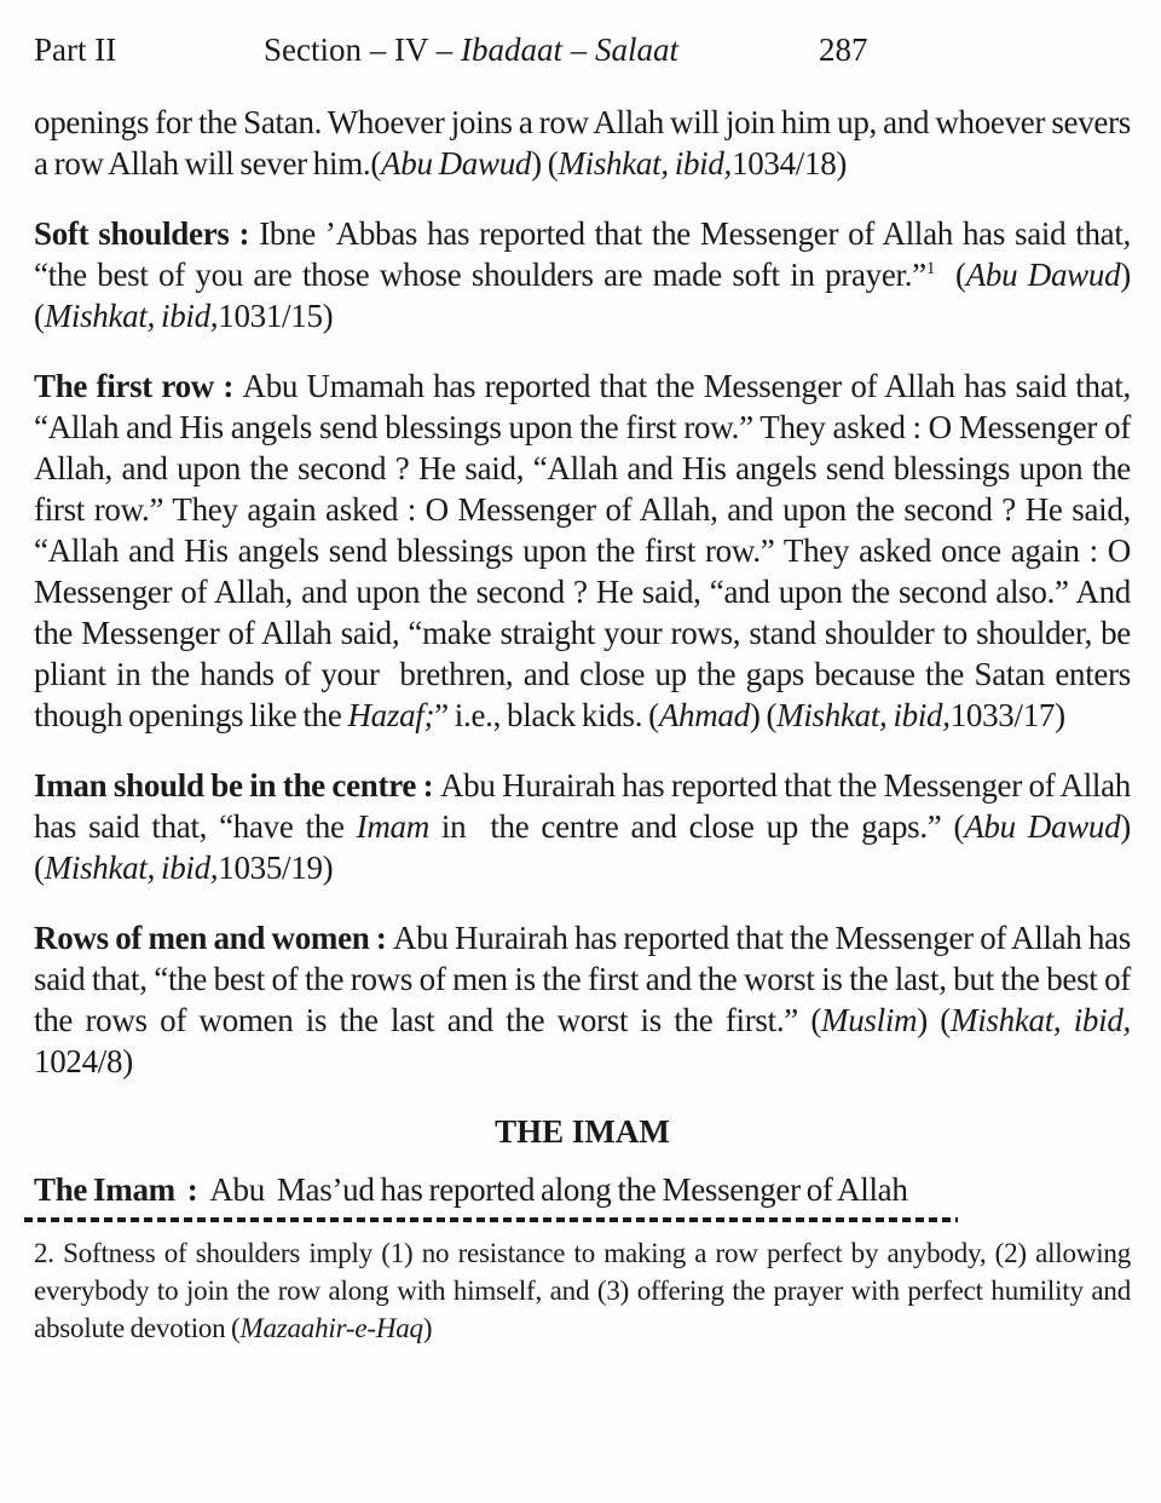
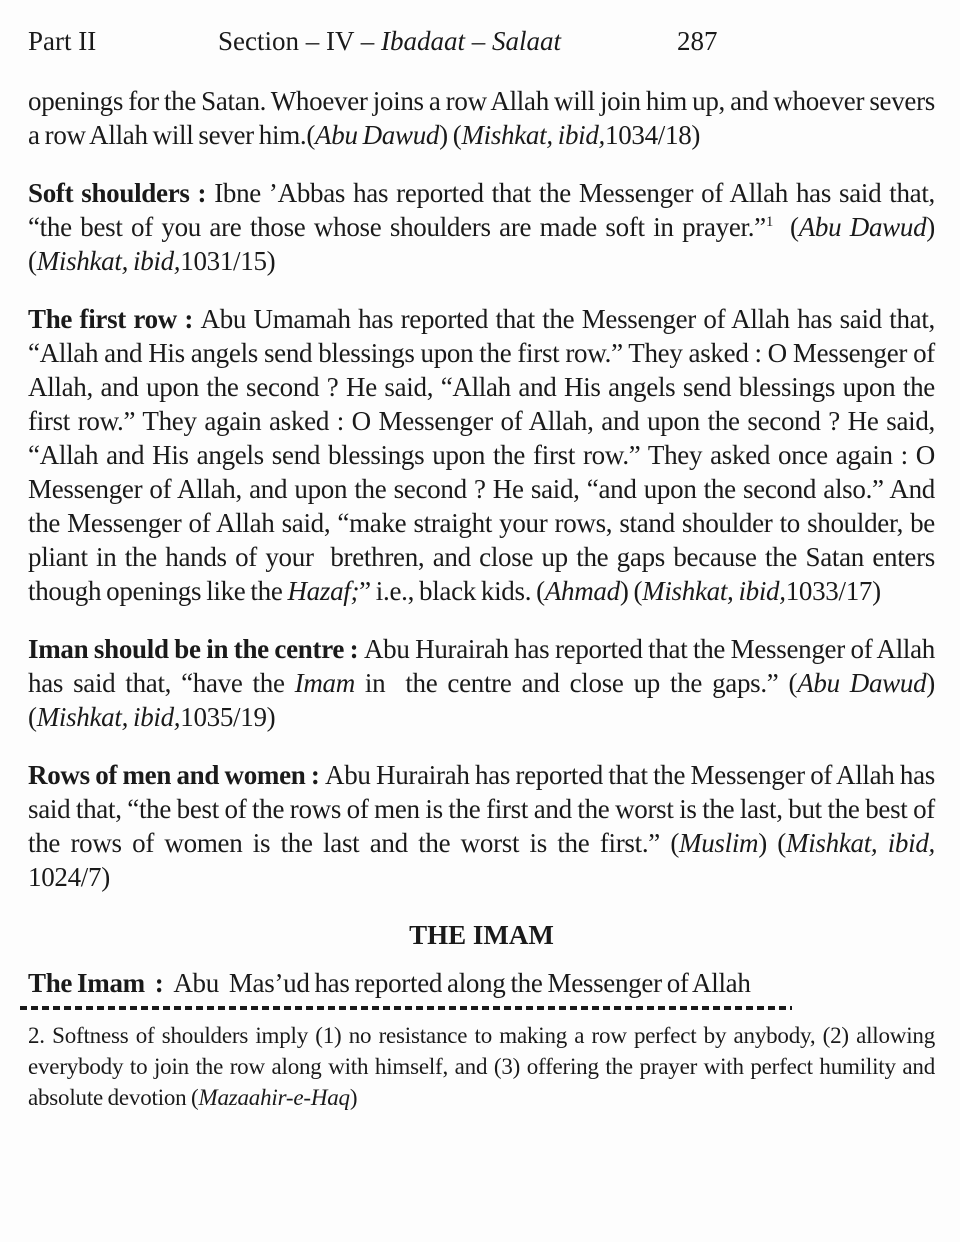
  Part II
  Section – IV – Ibadaat – Salaat
  287
  openings for the Satan. Whoever joins a row Allah will join him up, and whoever severs a row Allah will sever him.(Abu Dawud) (Mishkat, ibid,1034/18)
  Soft shoulders : Ibne ’Abbas has reported that the Messenger of Allah has said that, “the best of you are those whose shoulders are made soft in prayer.”1 (Abu Dawud) (Mishkat, ibid,1031/15)
  The first row : Abu Umamah has reported that the Messenger of Allah has said that, “Allah and His angels send blessings upon the first row.” They asked : O Messenger of Allah, and upon the second ? He said, “Allah and His angels send blessings upon the first row.” They again asked : O Messenger of Allah, and upon the second ? He said, “Allah and His angels send blessings upon the first row.” They asked once again : O Messenger of Allah, and upon the second ? He said, “and upon the second also.” And the Messenger of Allah said, “make straight your rows, stand shoulder to shoulder, be pliant in the hands of your brethren, and close up the gaps because the Satan enters though openings like the Hazaf;” i.e., black kids. (Ahmad) (Mishkat, ibid,1033/17)
  Iman should be in the centre : Abu Hurairah has reported that the Messenger of Allah has said that, “have the Imam in the centre and close up the gaps.” (Abu Dawud) (Mishkat, ibid,1035/19)
- Rows of men and women : Abu Hurairah has reported that the Messenger of Allah has said that, “the best of the rows of men is the first and the worst is the last, but the best of the rows of women is the last and the worst is the first.” (Muslim) (Mishkat, ibid, 1024/8)
+ Rows of men and women : Abu Hurairah has reported that the Messenger of Allah has said that, “the best of the rows of men is the first and the worst is the last, but the best of the rows of women is the last and the worst is the first.” (Muslim) (Mishkat, ibid, 1024/7)
  THE IMAM
  The Imam : Abu Mas’ud has reported along the Messenger of Allah
  2. Softness of shoulders imply (1) no resistance to making a row perfect by anybody, (2) allowing everybody to join the row along with himself, and (3) offering the prayer with perfect humility and absolute devotion (Mazaahir-e-Haq)
